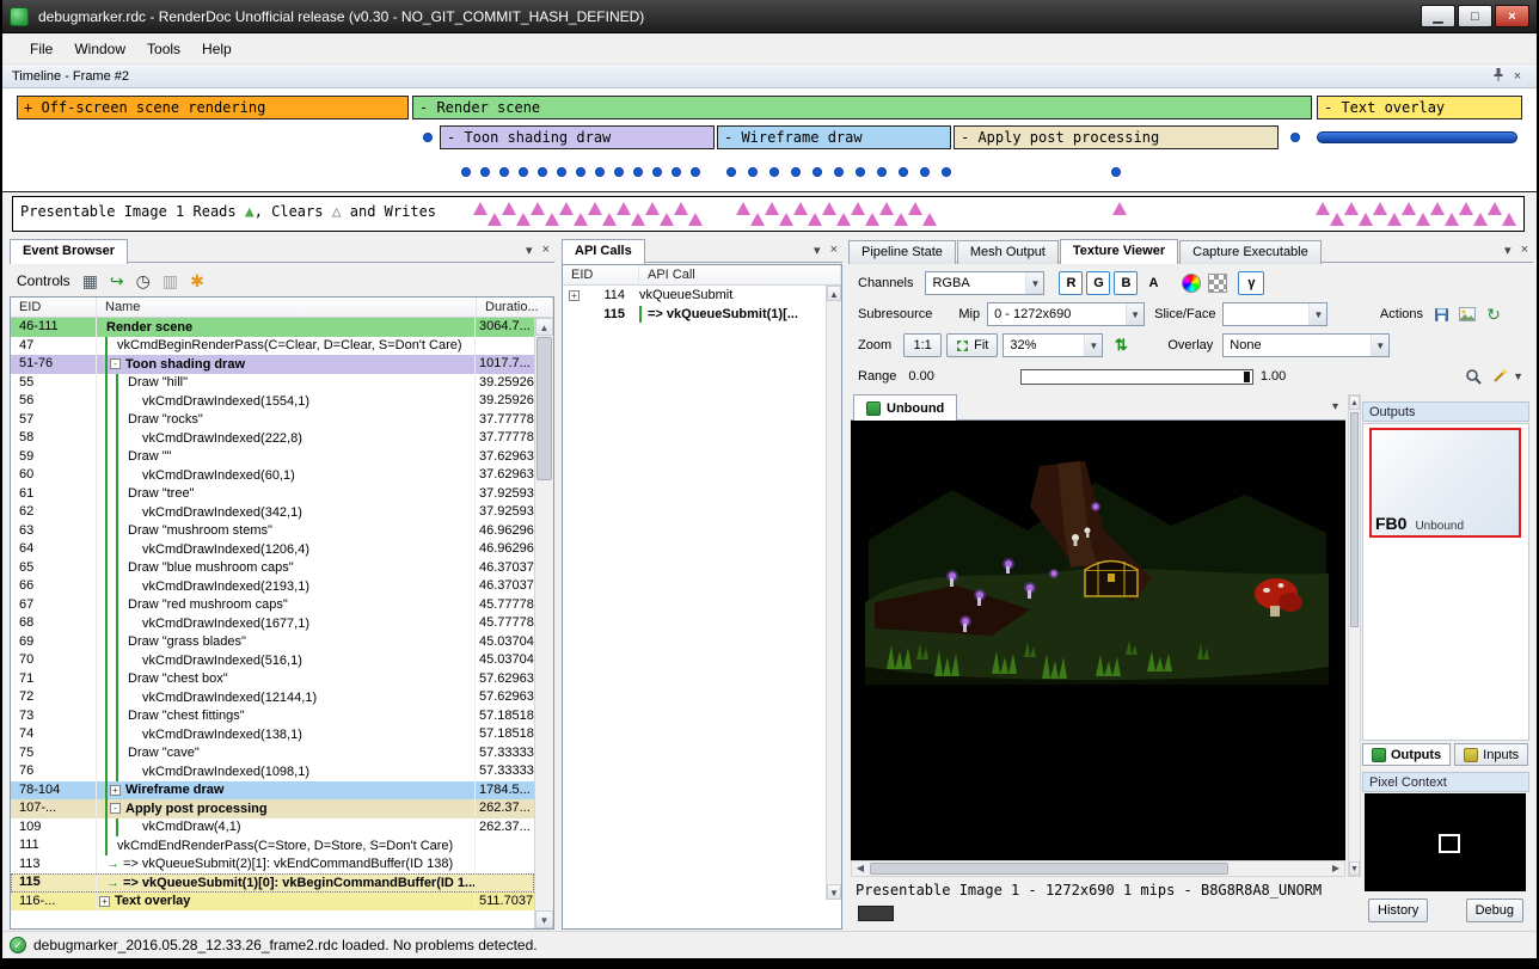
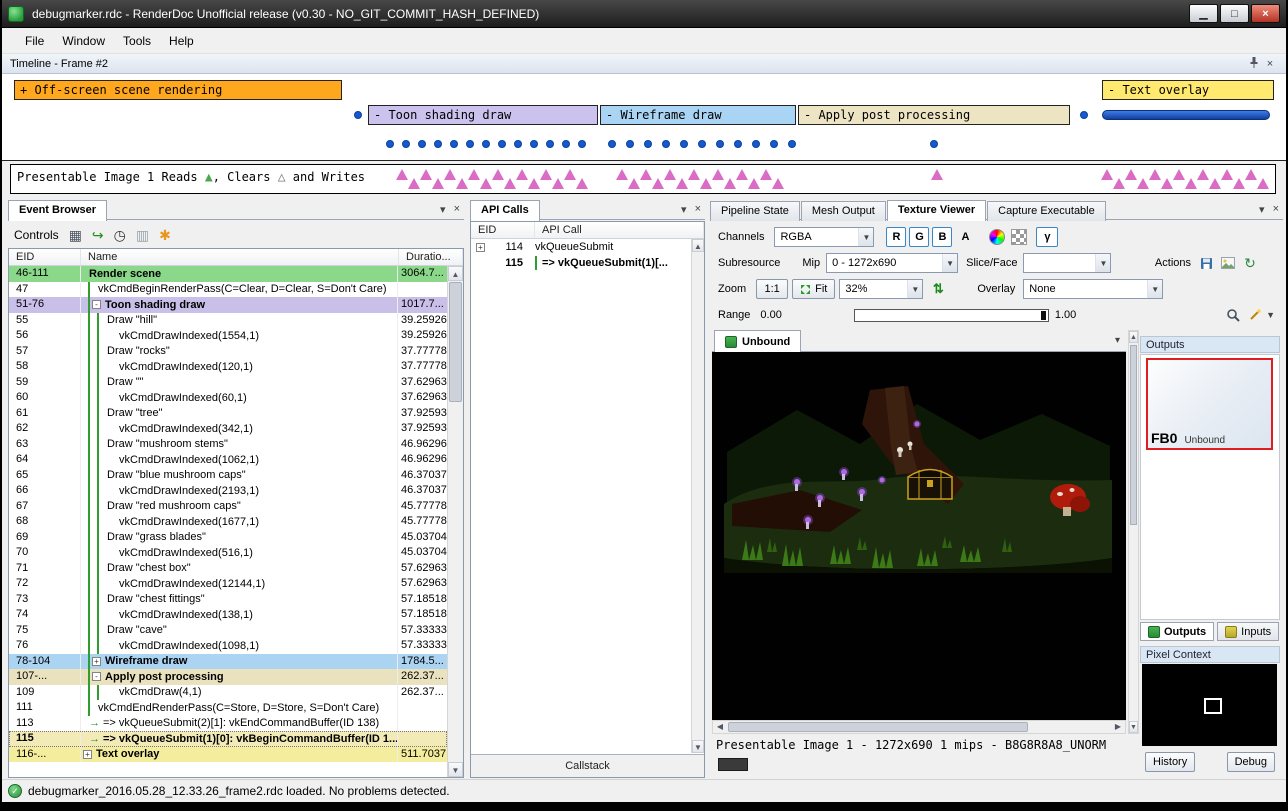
  debugmarker.rdc - RenderDoc Unofficial release (v0.30 - NO_GIT_COMMIT_HASH_DEFINED)
  ▁
  □
  ×
  File
  Window
  Tools
  Help
  Timeline - Frame #2
  ×
  + Off-screen scene rendering
- - Render scene
  - Text overlay
  - Toon shading draw
  - Wireframe draw
  - Apply post processing
  Presentable Image 1 Reads ▲, Clears △ and Writes
  Event Browser
  ▾
  ×
  Controls
  ▦
  ↪
  ◷
  ▥
  ✱
  EID
  Name
  Duratio...
  46-111
  Render scene
  3064.7...
  47
  vkCmdBeginRenderPass(C=Clear, D=Clear, S=Don't Care)
  51-76
  -
  Toon shading draw
  1017.7...
  55
  Draw "hill"
  39.25926
  56
  vkCmdDrawIndexed(1554,1)
  39.25926
  57
  Draw "rocks"
  37.77778
  58
- vkCmdDrawIndexed(222,8)
+ vkCmdDrawIndexed(120,1)
  37.77778
  59
  Draw ""
  37.62963
  60
  vkCmdDrawIndexed(60,1)
  37.62963
  61
  Draw "tree"
  37.92593
  62
  vkCmdDrawIndexed(342,1)
  37.92593
  63
  Draw "mushroom stems"
  46.96296
  64
- vkCmdDrawIndexed(1206,4)
+ vkCmdDrawIndexed(1062,1)
  46.96296
  65
  Draw "blue mushroom caps"
  46.37037
  66
  vkCmdDrawIndexed(2193,1)
  46.37037
  67
  Draw "red mushroom caps"
  45.77778
  68
  vkCmdDrawIndexed(1677,1)
  45.77778
  69
  Draw "grass blades"
  45.03704
  70
  vkCmdDrawIndexed(516,1)
  45.03704
  71
  Draw "chest box"
  57.62963
  72
  vkCmdDrawIndexed(12144,1)
  57.62963
  73
  Draw "chest fittings"
  57.18518
  74
  vkCmdDrawIndexed(138,1)
  57.18518
  75
  Draw "cave"
  57.33333
  76
  vkCmdDrawIndexed(1098,1)
  57.33333
  78-104
  +
  Wireframe draw
  1784.5...
  107-...
  -
  Apply post processing
  262.37...
  109
  vkCmdDraw(4,1)
  262.37...
  111
  vkCmdEndRenderPass(C=Store, D=Store, S=Don't Care)
  113
  →
  => vkQueueSubmit(2)[1]: vkEndCommandBuffer(ID 138)
  115
  →
  => vkQueueSubmit(1)[0]: vkBeginCommandBuffer(ID 1...
  116-...
  +
  Text overlay
  511.7037
  ▲
  ▼
  API Calls
  ▾
  ×
  EID
  API Call
  +
  114
  vkQueueSubmit
  115
  => vkQueueSubmit(1)[...
  ▲
  ▼
+ Callstack
  Pipeline State Mesh Output Texture Viewer Capture Executable
  ▾
  ×
  Channels
  RGBA
  ▼
  R G B A
  γ
  Subresource
  Mip
  0 - 1272x690
  ▼
  Slice/Face
  ▼
  Actions
  ↻
  Zoom
  1:1
  Fit
  32%
  ▼
  ⇅
  Overlay
  None
  ▼
  Range
  0.00
  1.00
  ▼
  Unbound
  ▾
  ◀
  ▶
  Presentable Image 1 - 1272x690 1 mips - B8G8R8A8_UNORM
  Outputs
  FB0
  Unbound
  Outputs
  Inputs
  Pixel Context
  History
  Debug
  ✓
  debugmarker_2016.05.28_12.33.26_frame2.rdc loaded. No problems detected.
